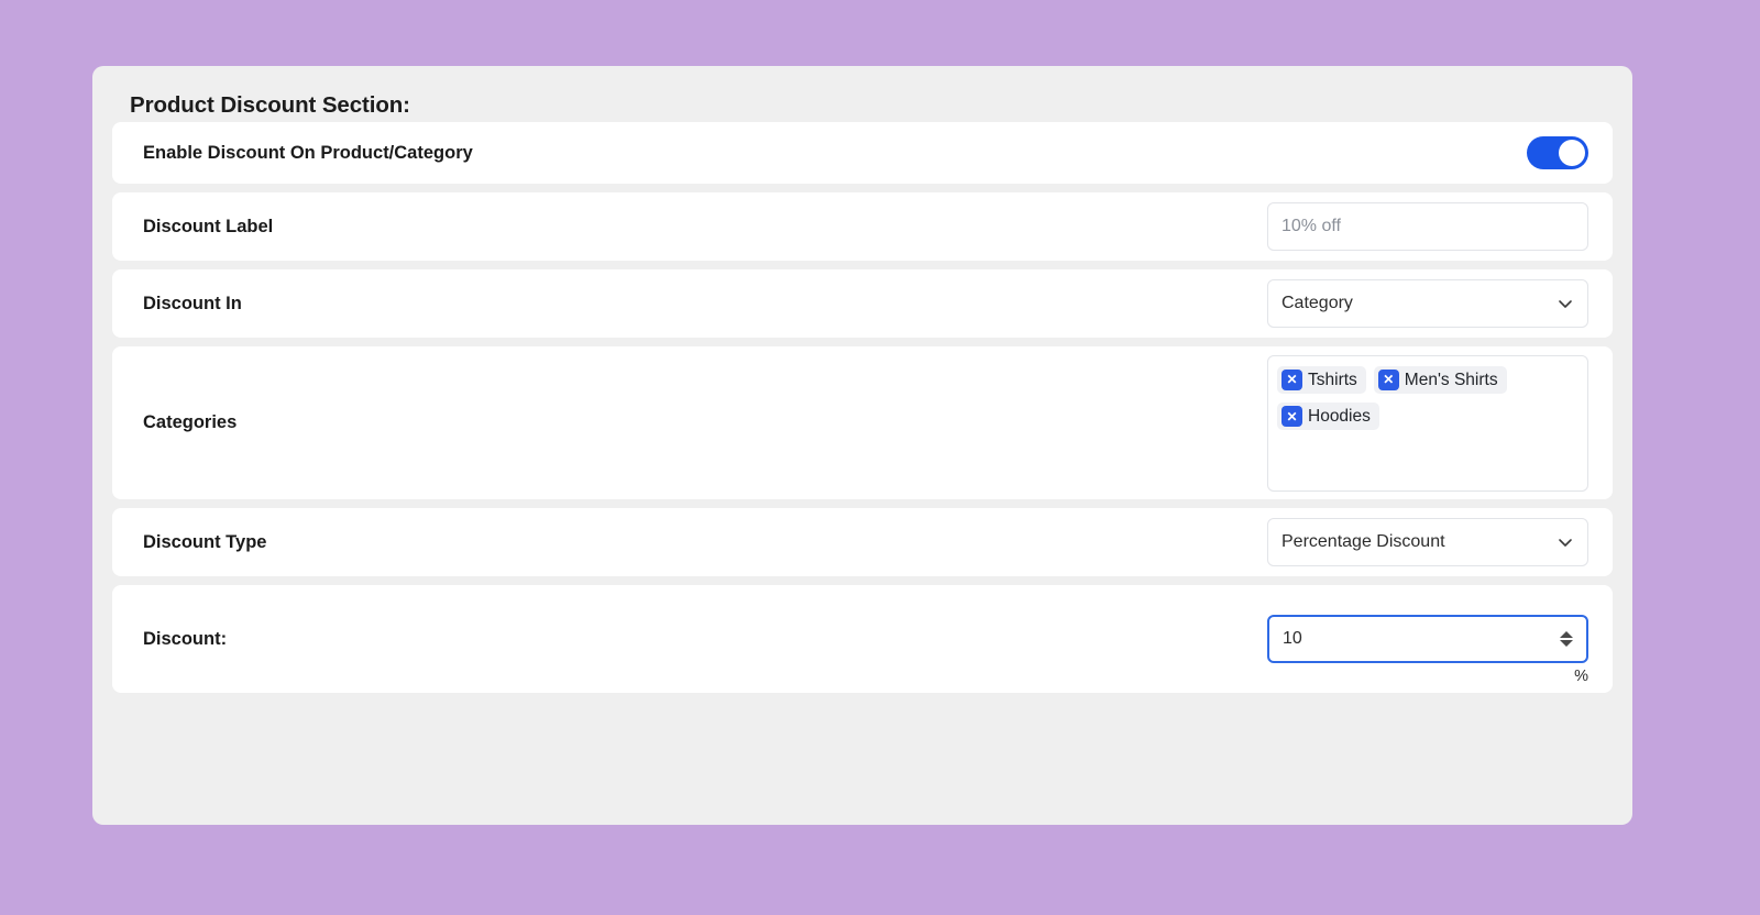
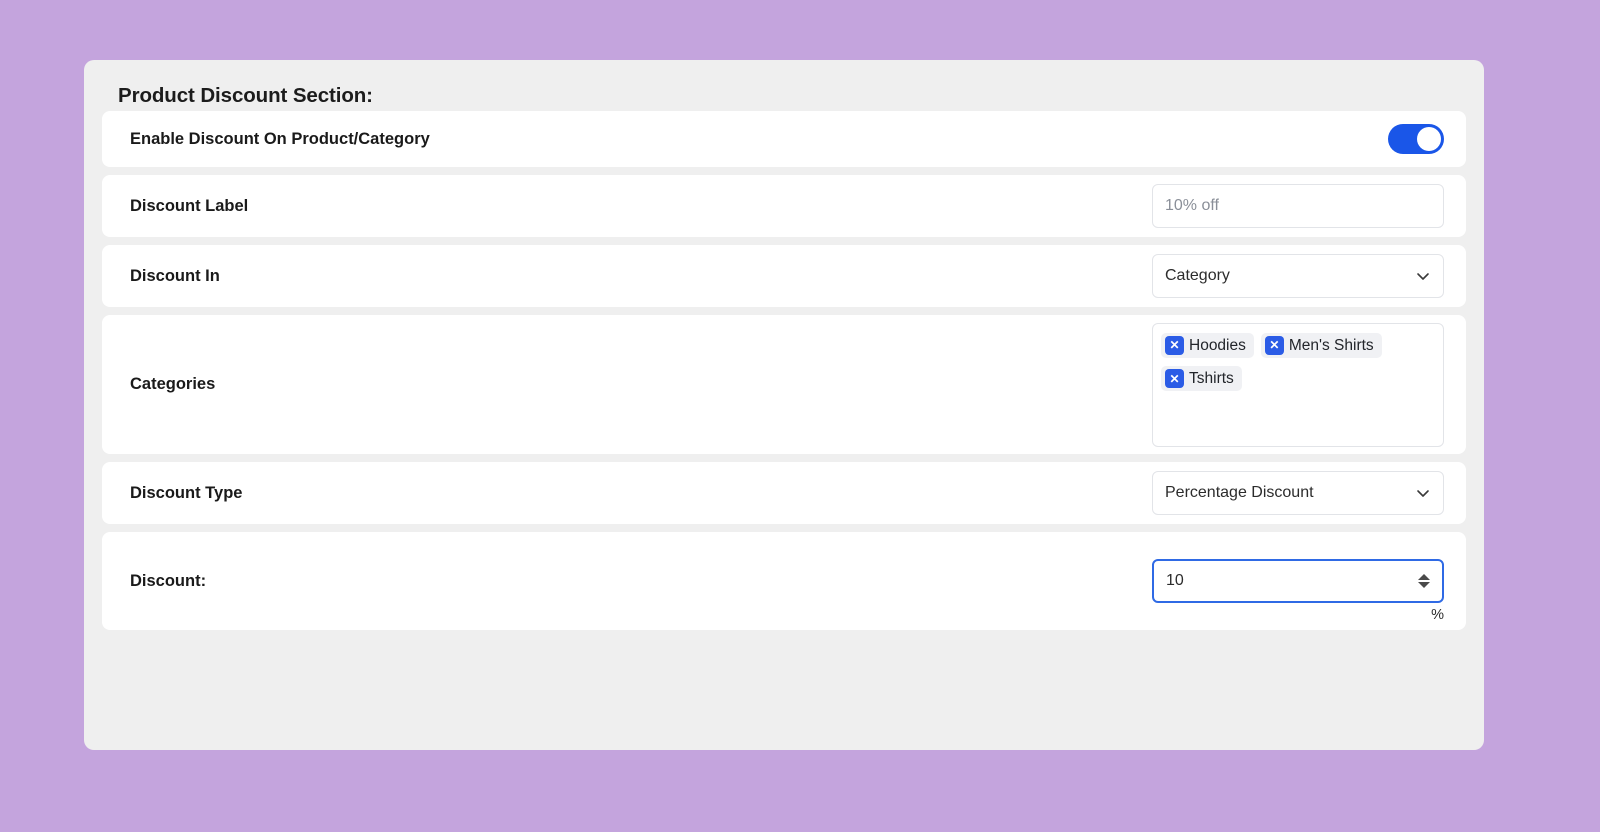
  Product Discount Section:
  Enable Discount On Product/Category
  Discount Label
  10% off
  Discount In
  Category
  Categories
  ✕
- Tshirts
+ Hoodies
  ✕
  Men's Shirts
  ✕
- Hoodies
+ Tshirts
  Discount Type
  Percentage Discount
  Discount:
  10
  %
